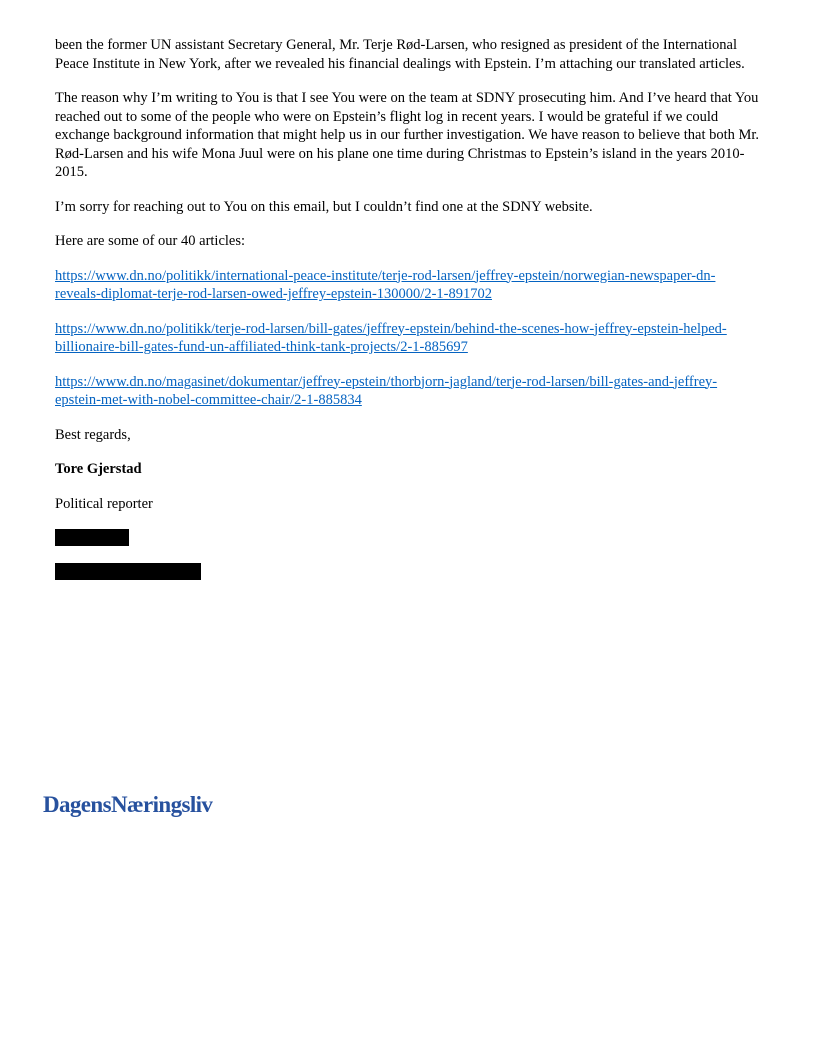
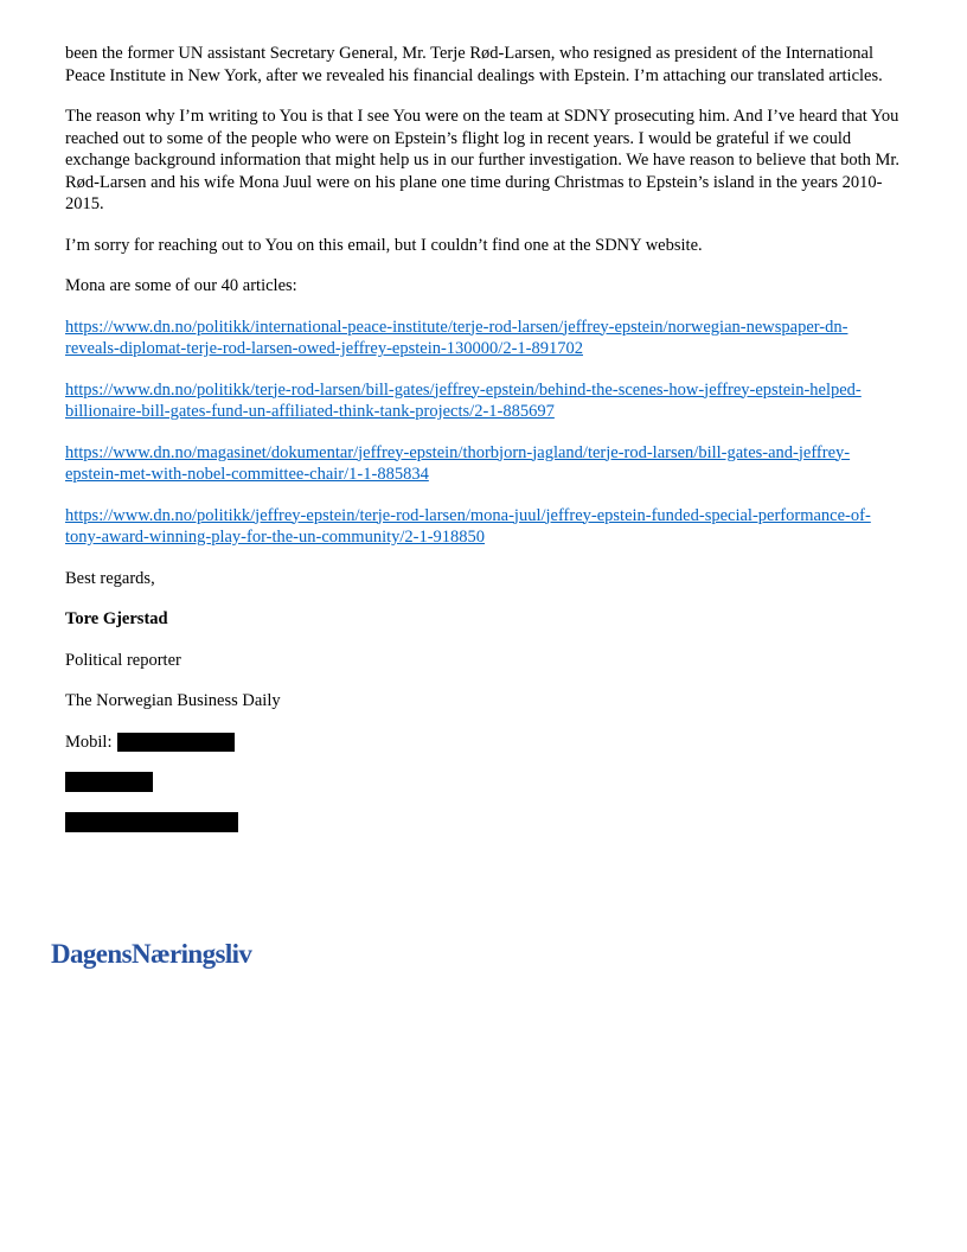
  been the former UN assistant Secretary General, Mr. Terje Rød-Larsen, who resigned as president of the International Peace Institute in New York, after we revealed his financial dealings with Epstein. I’m attaching our translated articles.
  The reason why I’m writing to You is that I see You were on the team at SDNY prosecuting him. And I’ve heard that You reached out to some of the people who were on Epstein’s flight log in recent years. I would be grateful if we could exchange background information that might help us in our further investigation. We have reason to believe that both Mr. Rød-Larsen and his wife Mona Juul were on his plane one time during Christmas to Epstein’s island in the years 2010-2015.
  I’m sorry for reaching out to You on this email, but I couldn’t find one at the SDNY website.
- Here are some of our 40 articles:
+ Mona are some of our 40 articles:
  https://www.dn.no/politikk/international-peace-institute/terje-rod-larsen/jeffrey-epstein/norwegian-newspaper-dn-reveals-diplomat-terje-rod-larsen-owed-jeffrey-epstein-130000/2-1-891702
  https://www.dn.no/politikk/terje-rod-larsen/bill-gates/jeffrey-epstein/behind-the-scenes-how-jeffrey-epstein-helped-billionaire-bill-gates-fund-un-affiliated-think-tank-projects/2-1-885697
- https://www.dn.no/magasinet/dokumentar/jeffrey-epstein/thorbjorn-jagland/terje-rod-larsen/bill-gates-and-jeffrey-epstein-met-with-nobel-committee-chair/2-1-885834
+ https://www.dn.no/magasinet/dokumentar/jeffrey-epstein/thorbjorn-jagland/terje-rod-larsen/bill-gates-and-jeffrey-epstein-met-with-nobel-committee-chair/1-1-885834
+ https://www.dn.no/politikk/jeffrey-epstein/terje-rod-larsen/mona-juul/jeffrey-epstein-funded-special-performance-of-tony-award-winning-play-for-the-un-community/2-1-918850
  Best regards,
  Tore Gjerstad
  Political reporter
+ The Norwegian Business Daily
+ Mobil:
  DagensNæringsliv
